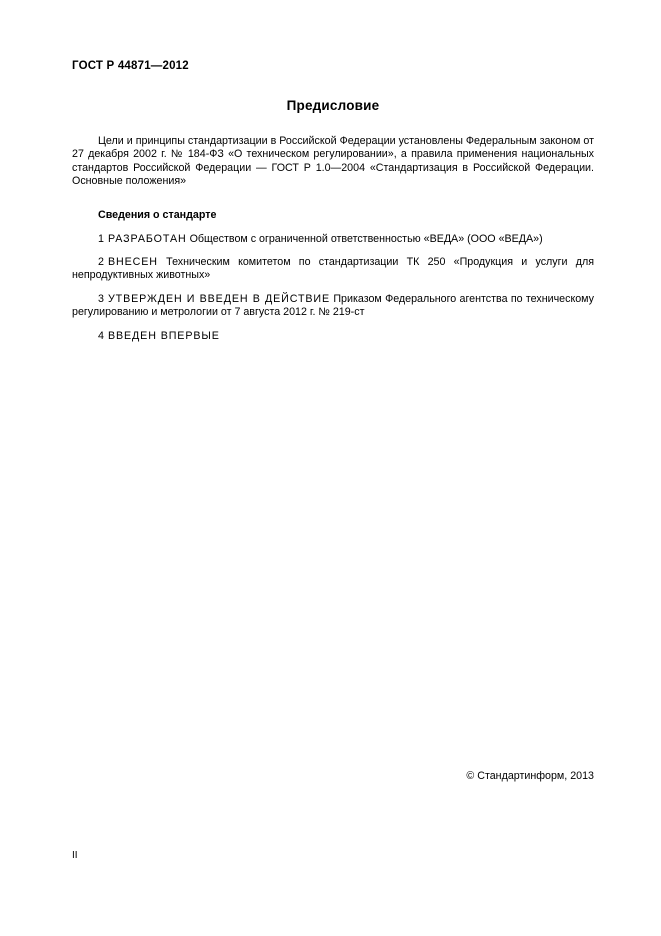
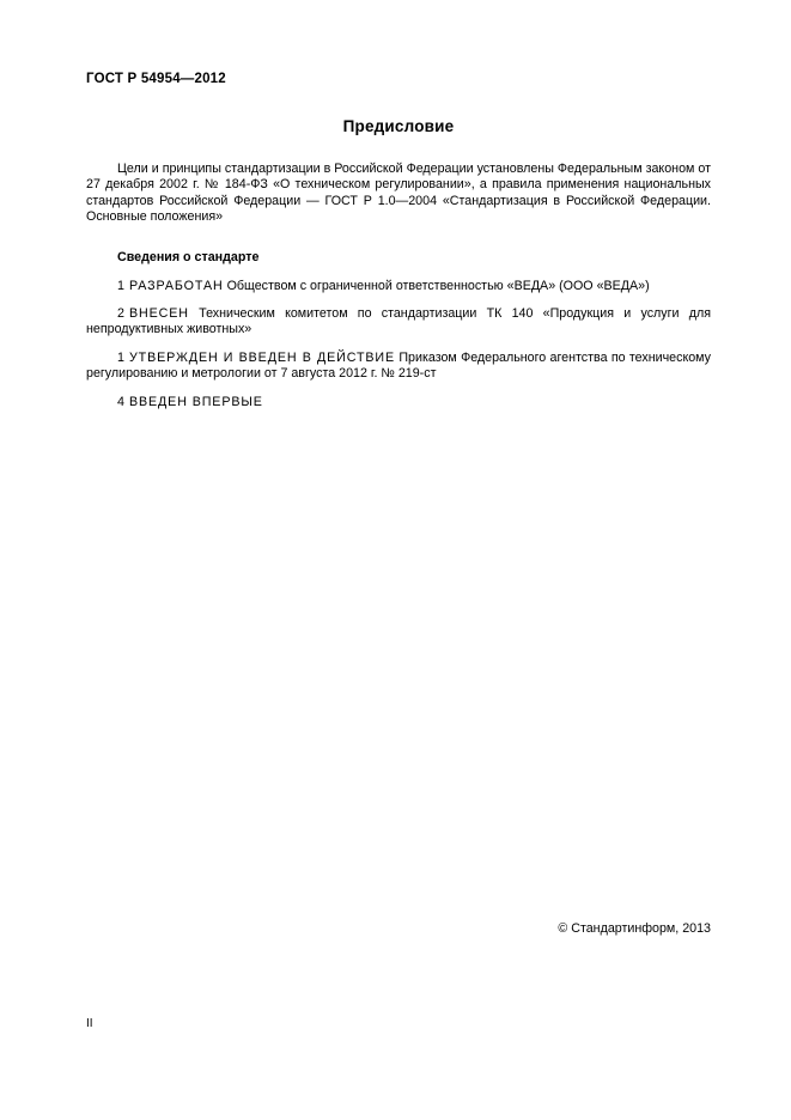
- ГОСТ Р 44871—2012
+ ГОСТ Р 54954—2012
  Предисловие
  Цели и принципы стандартизации в Российской Федерации установлены Федеральным законом от 27 декабря 2002 г. № 184-ФЗ «О техническом регулировании», а правила применения национальных стандартов Российской Федерации — ГОСТ Р 1.0—2004 «Стандартизация в Российской Федерации. Основные положения»
  Сведения о стандарте
  1 РАЗРАБОТАН Обществом с ограниченной ответственностью «ВЕДА» (ООО «ВЕДА»)
- 2 ВНЕСЕН Техническим комитетом по стандартизации ТК 250 «Продукция и услуги для непродуктивных животных»
+ 2 ВНЕСЕН Техническим комитетом по стандартизации ТК 140 «Продукция и услуги для непродуктивных животных»
- 3 УТВЕРЖДЕН И ВВЕДЕН В ДЕЙСТВИЕ Приказом Федерального агентства по техническому регулированию и метрологии от 7 августа 2012 г. № 219-ст
+ 1 УТВЕРЖДЕН И ВВЕДЕН В ДЕЙСТВИЕ Приказом Федерального агентства по техническому регулированию и метрологии от 7 августа 2012 г. № 219-ст
  4 ВВЕДЕН ВПЕРВЫЕ
  © Стандартинформ, 2013
  II
